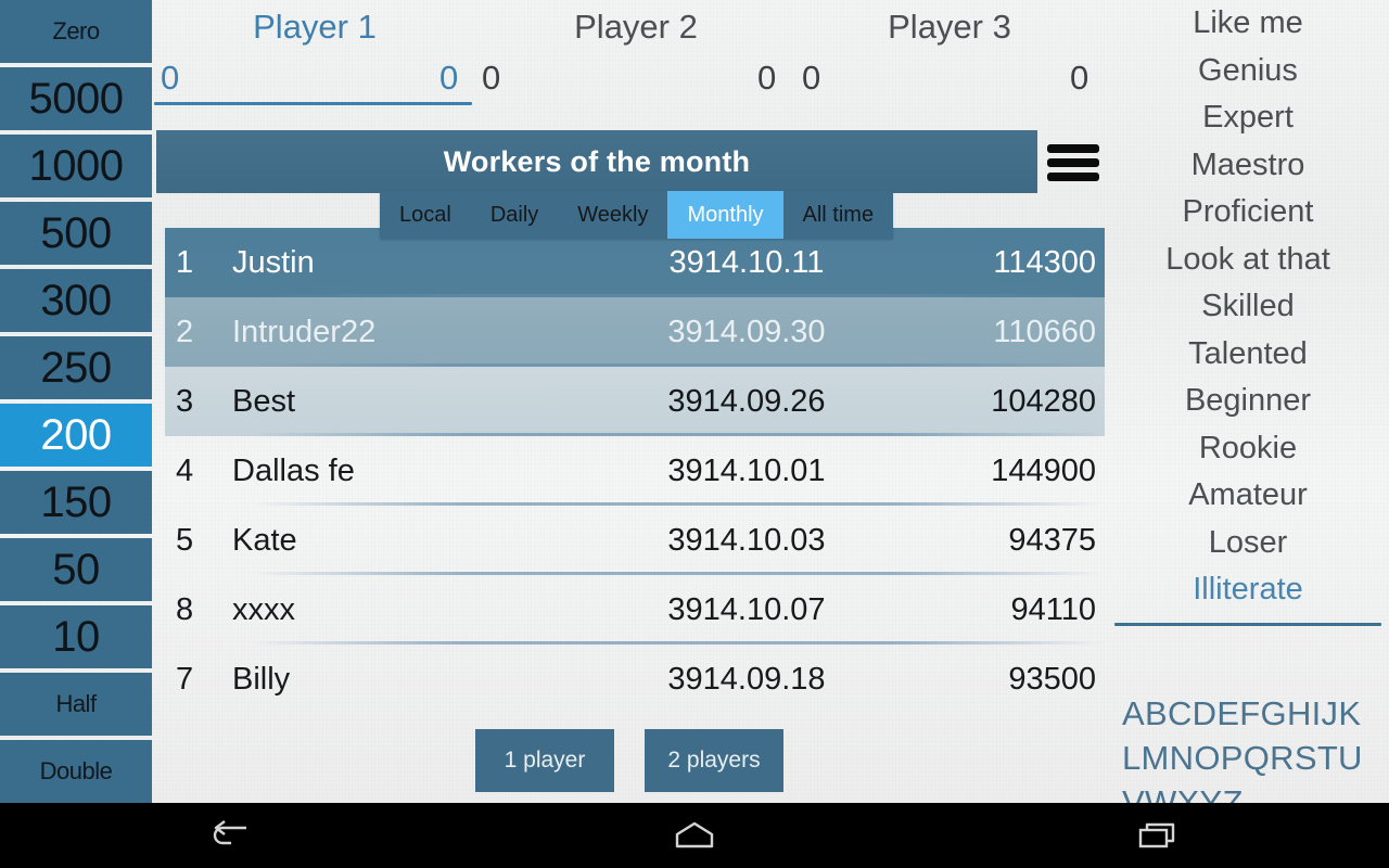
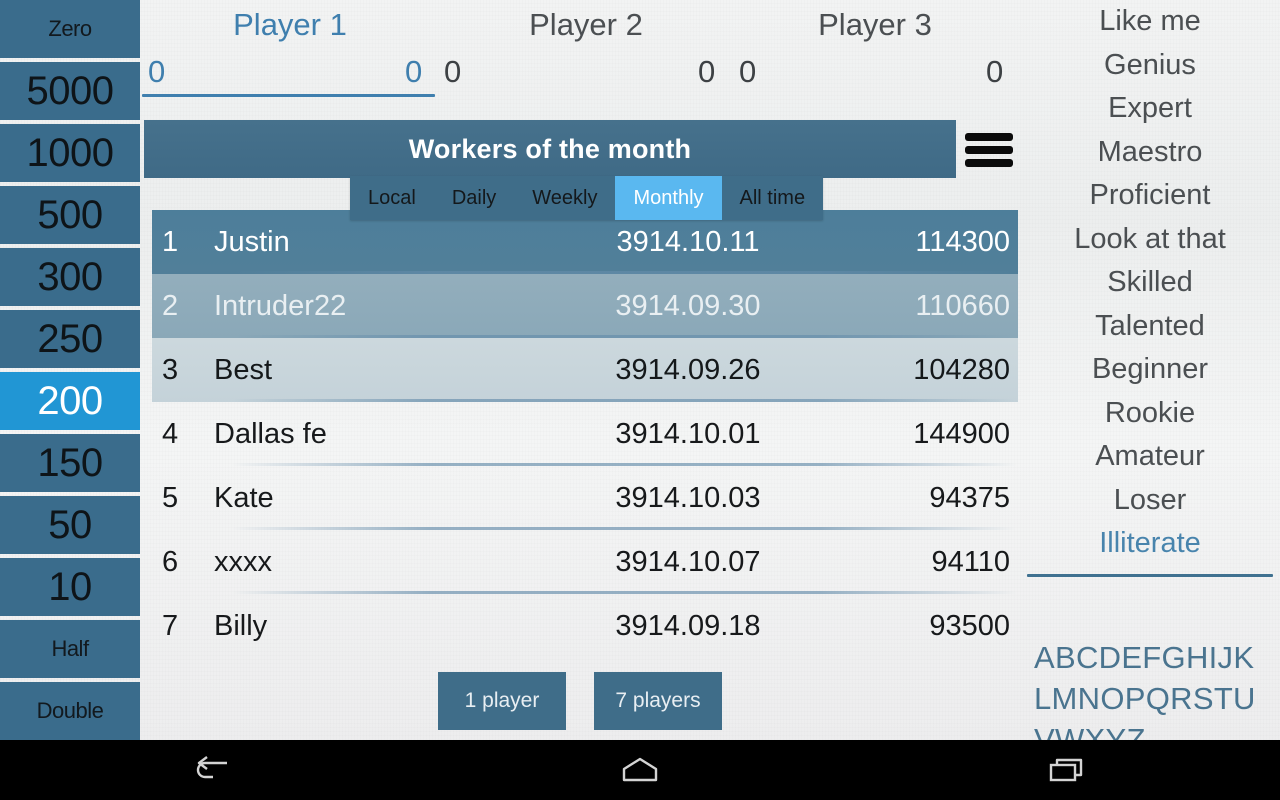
  Zero
  5000
  1000
  500
  300
  250
  200
  150
  50
  10
  Half
  Double
  Player 1
  0
  0
  0
  Player 2
  0
  0
  Player 3
  0
  Workers of the month
  1
  Justin
  3914.10.11
  114300
  2
  Intruder22
  3914.09.30
  110660
  3
  Best
  3914.09.26
  104280
  4
  Dallas fe
  3914.10.01
  144900
  5
  Kate
  3914.10.03
  94375
- 8
+ 6
  xxxx
  3914.10.07
  94110
  7
  Billy
  3914.09.18
  93500
  Local
  Daily
  Weekly
  Monthly
  All time
  1 player
- 2 players
+ 7 players
  Like me
  Genius
  Expert
  Maestro
  Proficient
  Look at that
  Skilled
  Talented
  Beginner
  Rookie
  Amateur
  Loser
  Illiterate
  ABCDEFGHIJKLMNOPQRSTUVWXYZ
